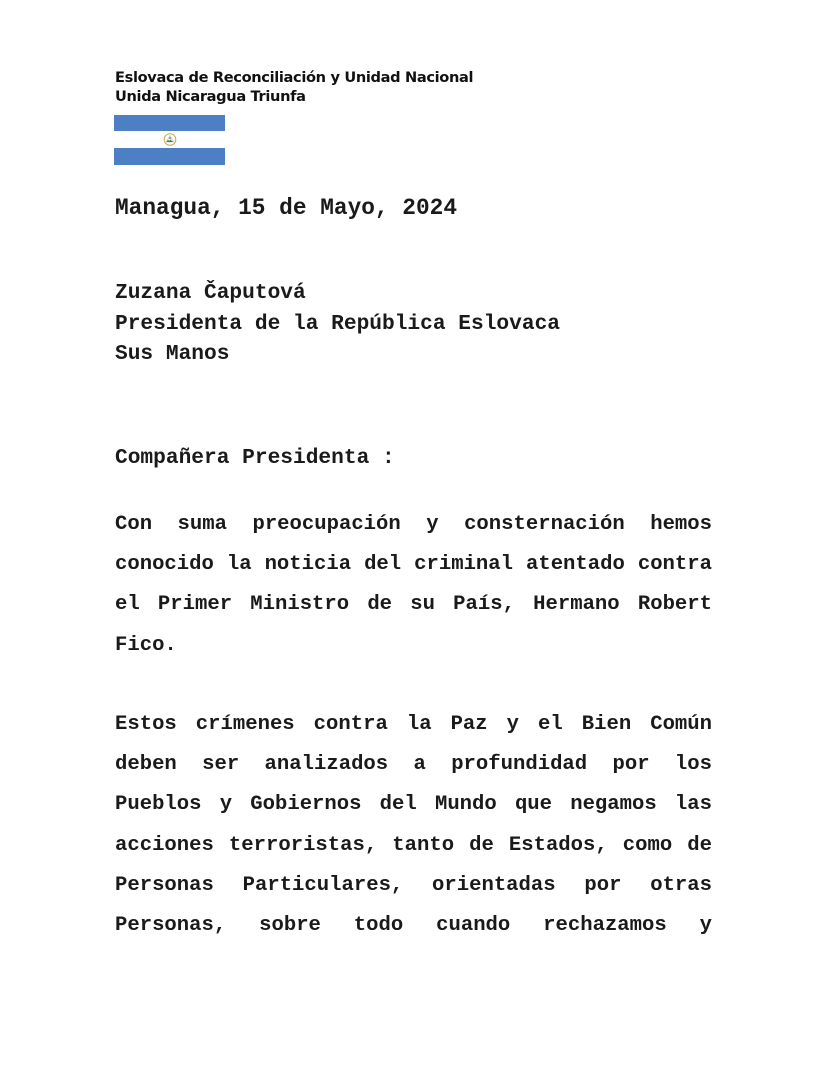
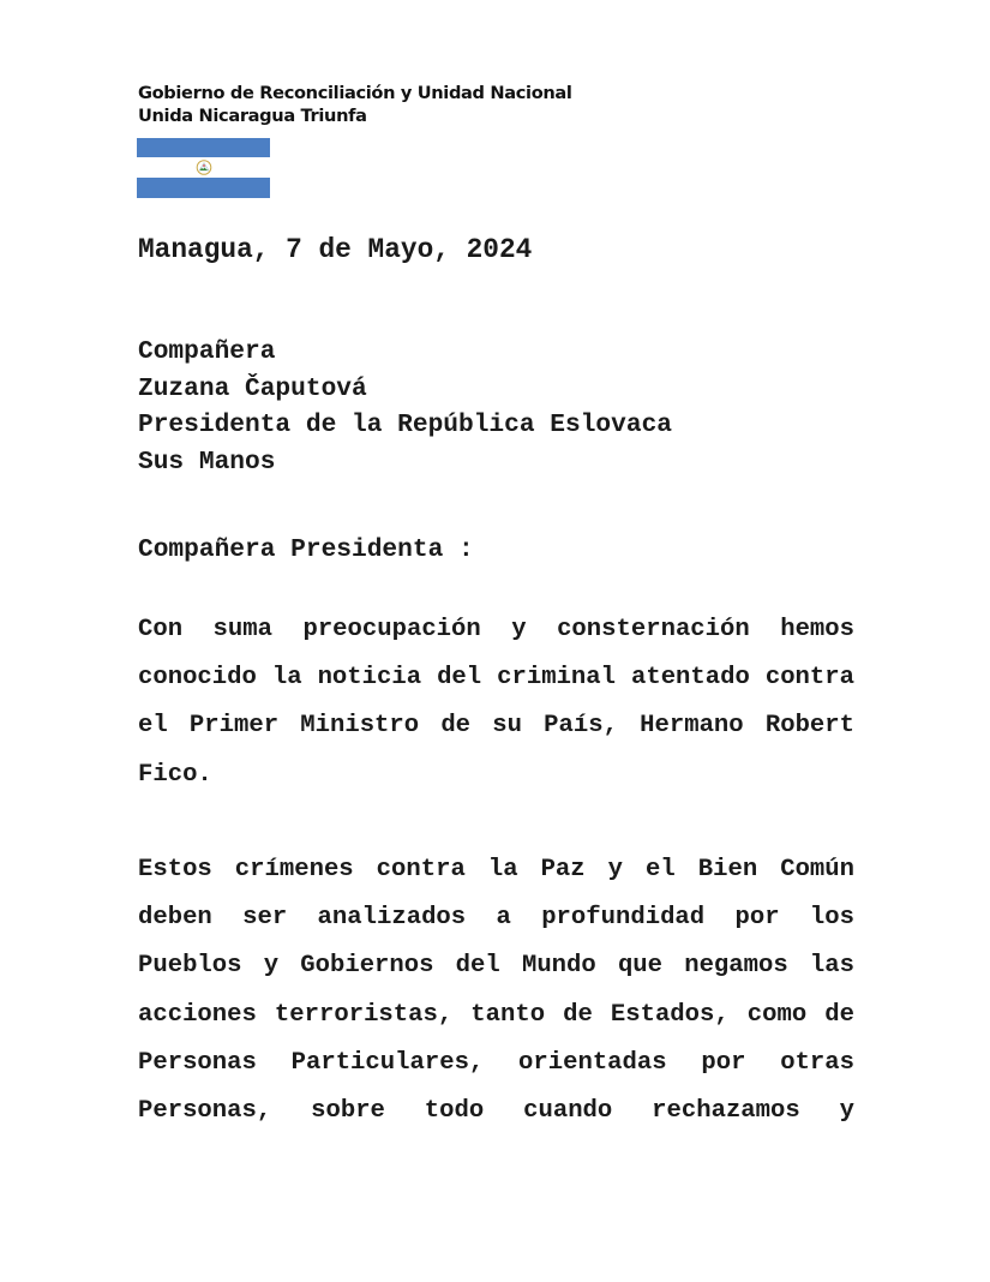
- Eslovaca de Reconciliación y Unidad Nacional
+ Gobierno de Reconciliación y Unidad Nacional
  Unida Nicaragua Triunfa
- Managua, 15 de Mayo, 2024
+ Managua, 7 de Mayo, 2024
+ Compañera
  Zuzana Čaputová
  Presidenta de la República Eslovaca
  Sus Manos
  Compañera Presidenta :
  Con suma preocupación y consternación hemos conocido la noticia del criminal atentado contra el Primer Ministro de su País, Hermano Robert Fico.
  Estos crímenes contra la Paz y el Bien Común deben ser analizados a profundidad por los Pueblos y Gobiernos del Mundo que negamos las acciones terroristas, tanto de Estados, como de Personas Particulares, orientadas por otras Personas, sobre todo cuando rechazamos y
